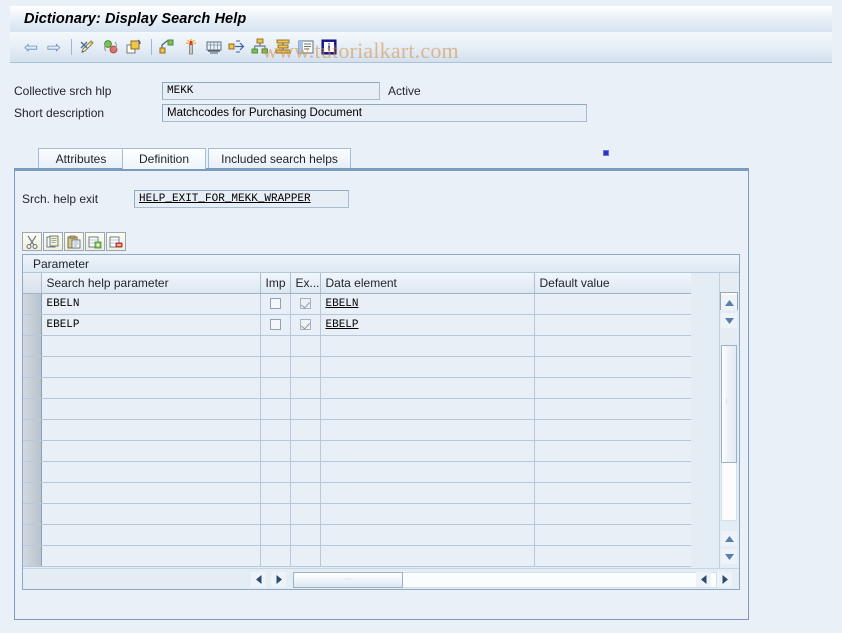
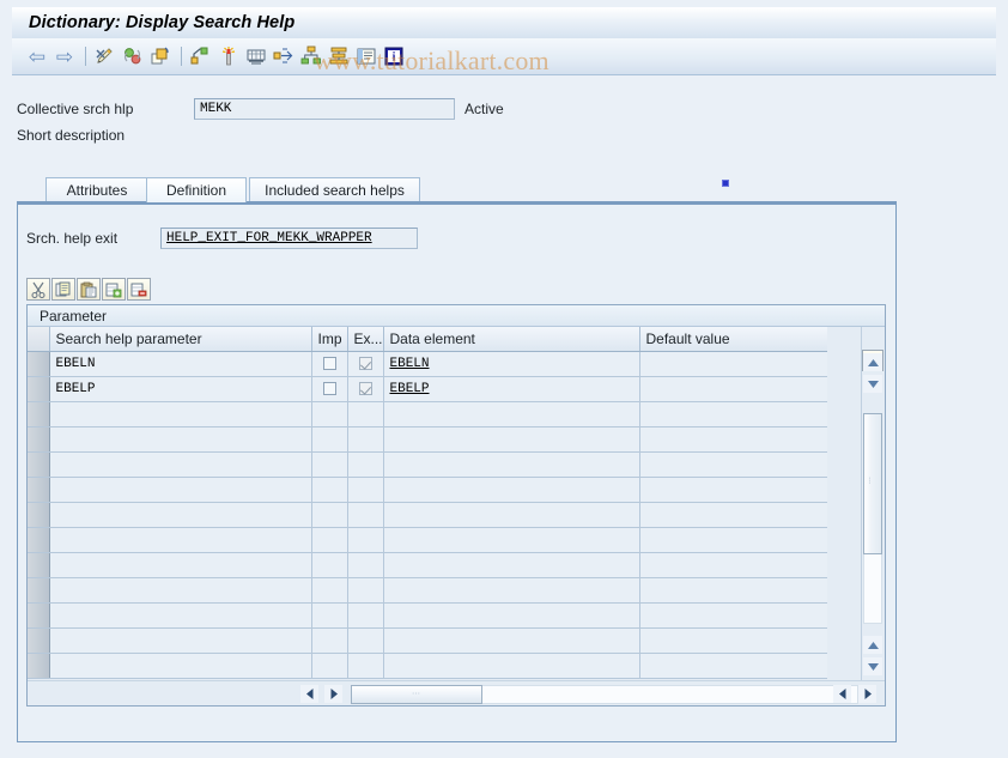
  Dictionary: Display Search Help
  ⇦
  ⇨
  i
  www.tutorialkart.com
  Collective srch hlp
  MEKK
  Active
  Short description
- Matchcodes for Purchasing Document
  Attributes
  Definition
  Included search helps
  Srch. help exit
  HELP_EXIT_FOR_MEKK_WRAPPER
  Parameter
  	Search help parameter	Imp	Ex...	Data element	Default value
  	EBELN			EBELN
  	EBELP			EBELP
